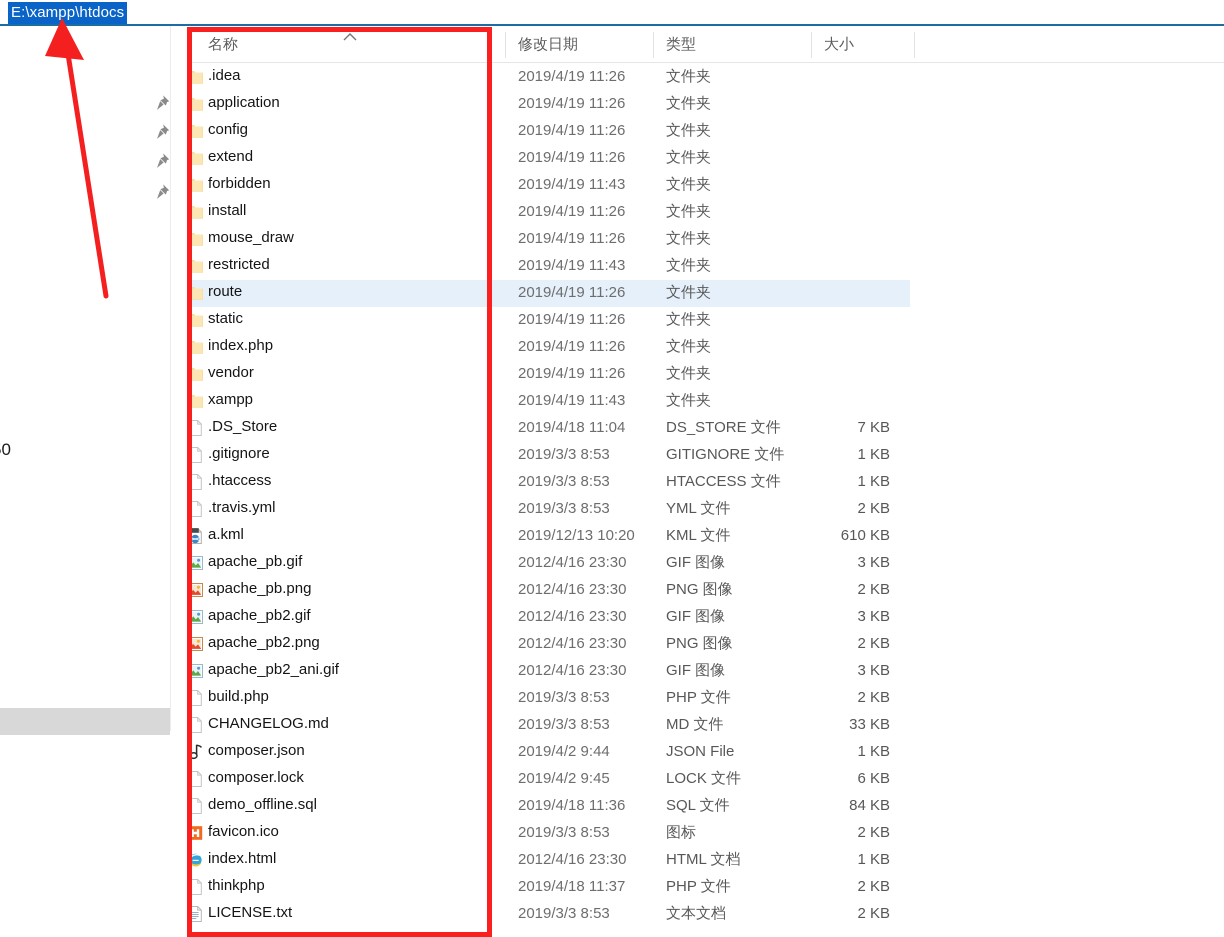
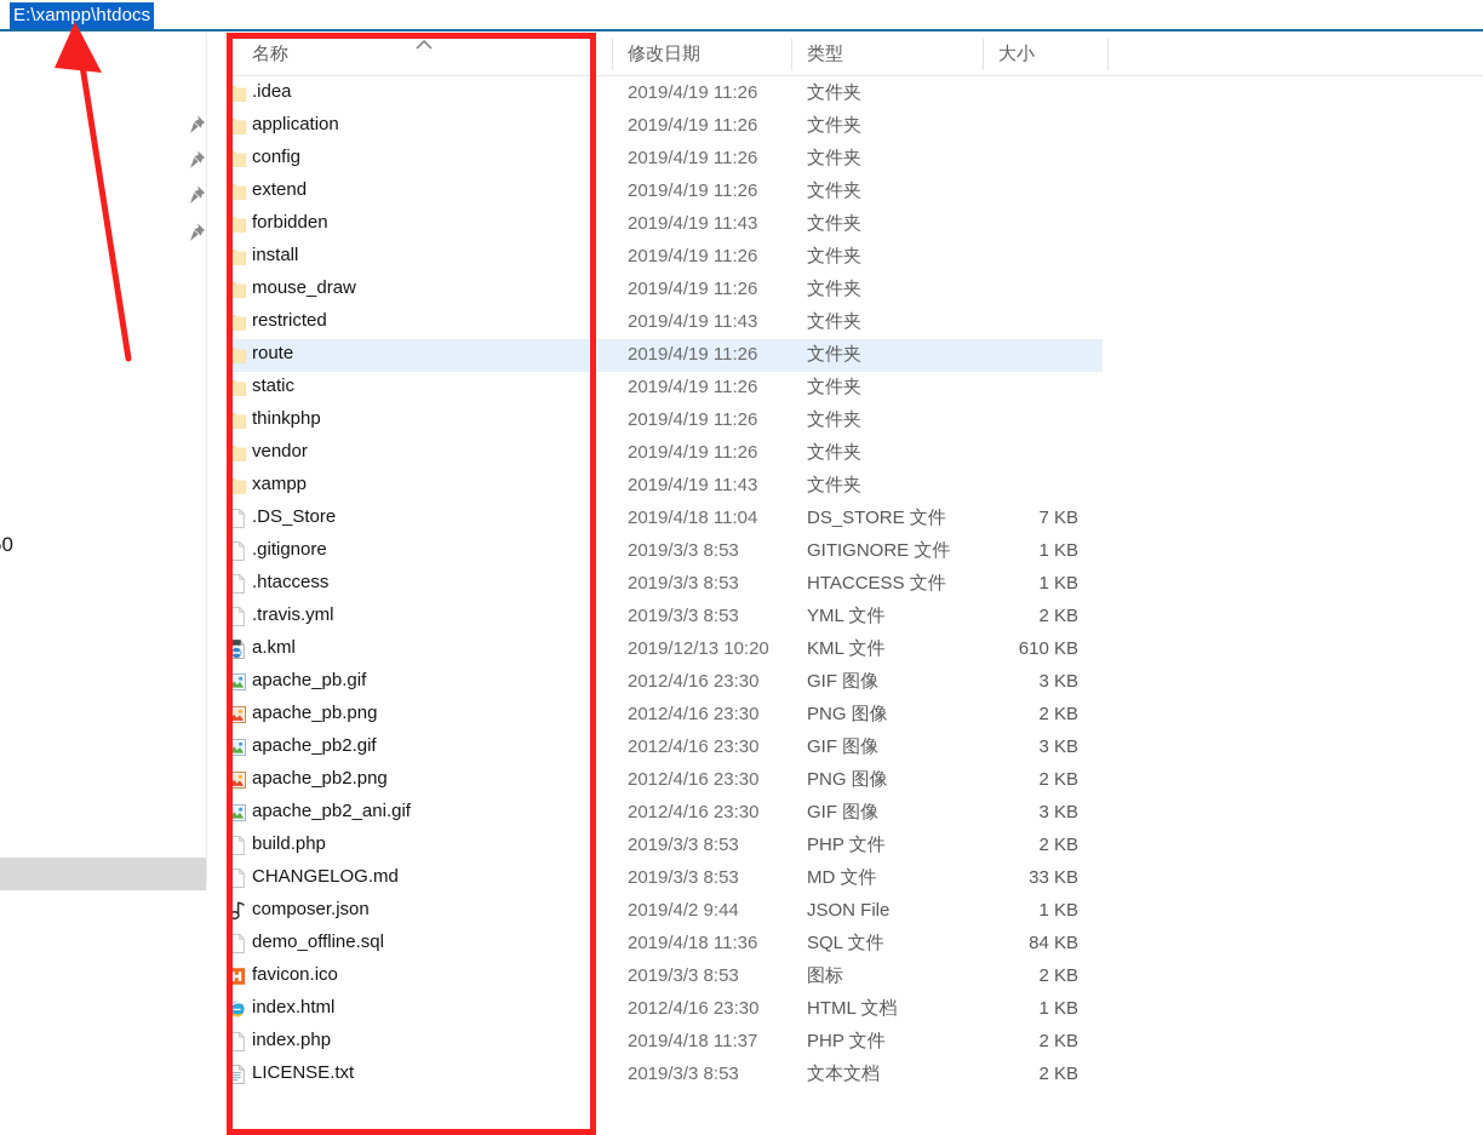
  E:\xampp\htdocs
  名称
  修改日期
  类型
  大小
  .idea
  2019/4/19 11:26
  文件夹
  application
  2019/4/19 11:26
  文件夹
  config
  2019/4/19 11:26
  文件夹
  extend
  2019/4/19 11:26
  文件夹
  forbidden
  2019/4/19 11:43
  文件夹
  install
  2019/4/19 11:26
  文件夹
  mouse_draw
  2019/4/19 11:26
  文件夹
  restricted
  2019/4/19 11:43
  文件夹
  route
  2019/4/19 11:26
  文件夹
  static
  2019/4/19 11:26
  文件夹
- index.php
+ thinkphp
  2019/4/19 11:26
  文件夹
  vendor
  2019/4/19 11:26
  文件夹
  xampp
  2019/4/19 11:43
  文件夹
  .DS_Store
  2019/4/18 11:04
  DS_STORE 文件
  7 KB
  .gitignore
  2019/3/3 8:53
  GITIGNORE 文件
  1 KB
  .htaccess
  2019/3/3 8:53
  HTACCESS 文件
  1 KB
  .travis.yml
  2019/3/3 8:53
  YML 文件
  2 KB
  a.kml
  2019/12/13 10:20
  KML 文件
  610 KB
  apache_pb.gif
  2012/4/16 23:30
  GIF 图像
  3 KB
  apache_pb.png
  2012/4/16 23:30
  PNG 图像
  2 KB
  apache_pb2.gif
  2012/4/16 23:30
  GIF 图像
  3 KB
  apache_pb2.png
  2012/4/16 23:30
  PNG 图像
  2 KB
  apache_pb2_ani.gif
  2012/4/16 23:30
  GIF 图像
  3 KB
  build.php
  2019/3/3 8:53
  PHP 文件
  2 KB
  CHANGELOG.md
  2019/3/3 8:53
  MD 文件
  33 KB
  composer.json
  2019/4/2 9:44
  JSON File
  1 KB
- composer.lock
- 2019/4/2 9:45
- LOCK 文件
- 6 KB
  demo_offline.sql
  2019/4/18 11:36
  SQL 文件
  84 KB
  favicon.ico
  2019/3/3 8:53
  图标
  2 KB
  index.html
  2012/4/16 23:30
  HTML 文档
  1 KB
- thinkphp
+ index.php
  2019/4/18 11:37
  PHP 文件
  2 KB
  LICENSE.txt
  2019/3/3 8:53
  文本文档
  2 KB
